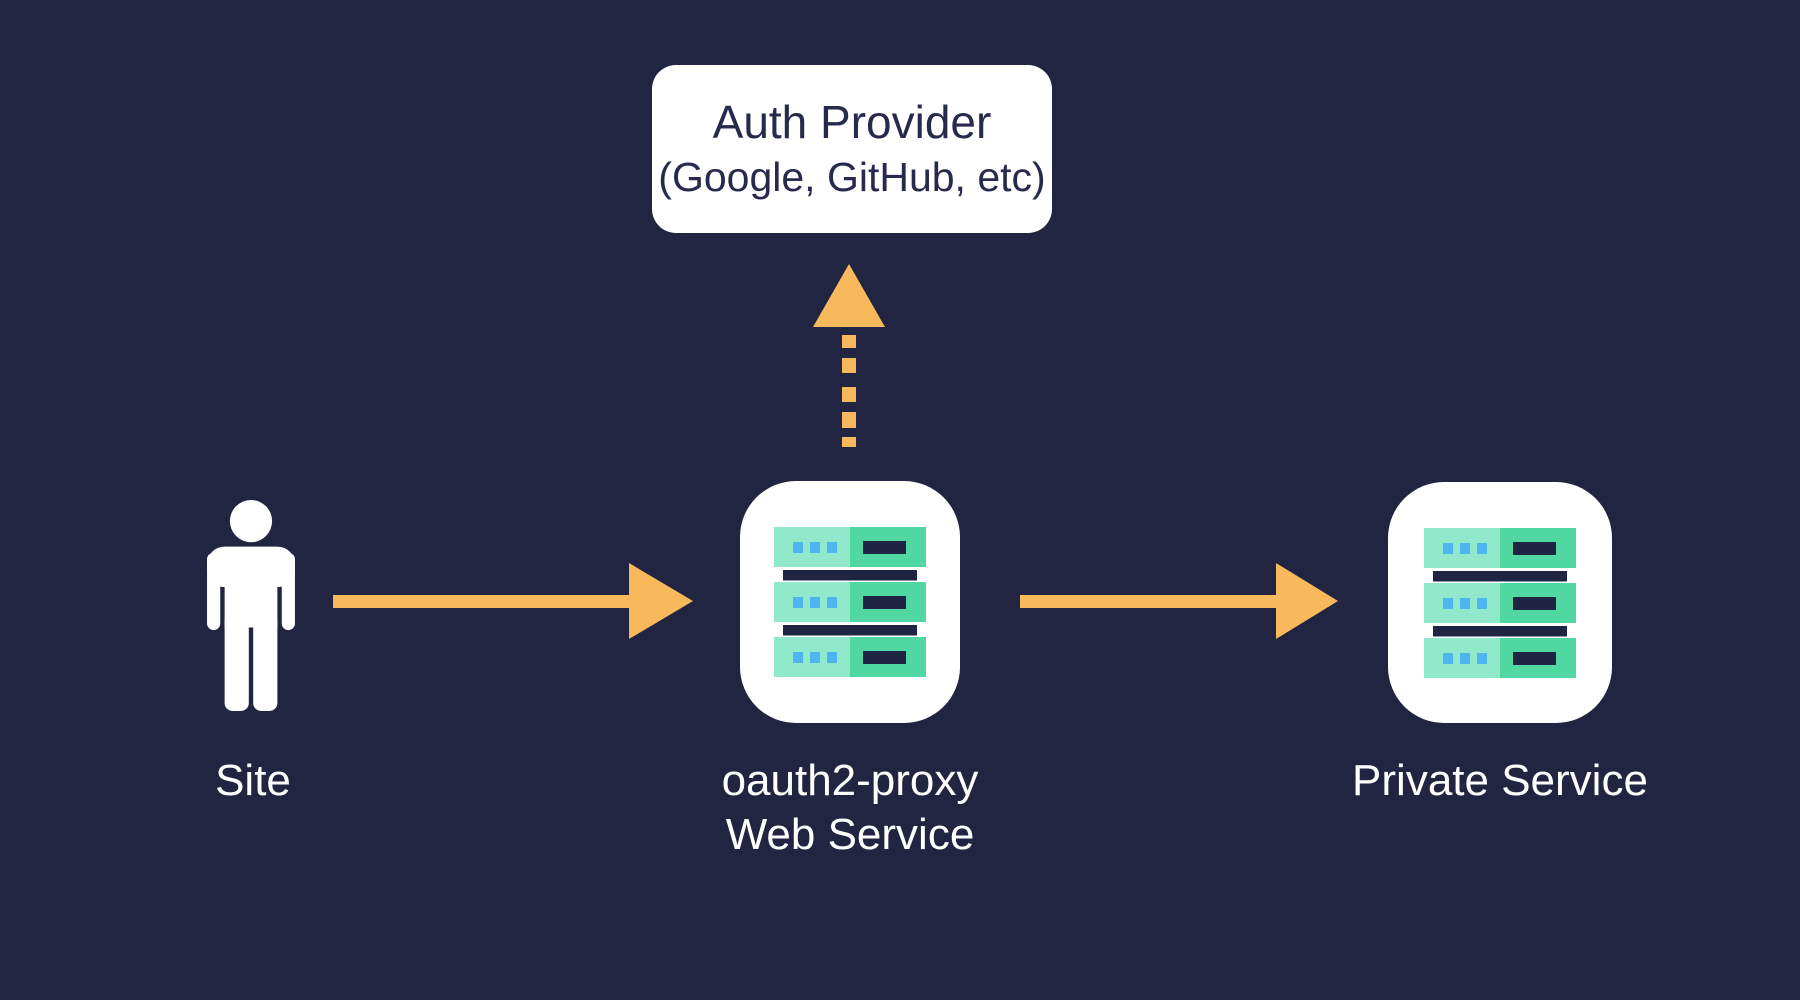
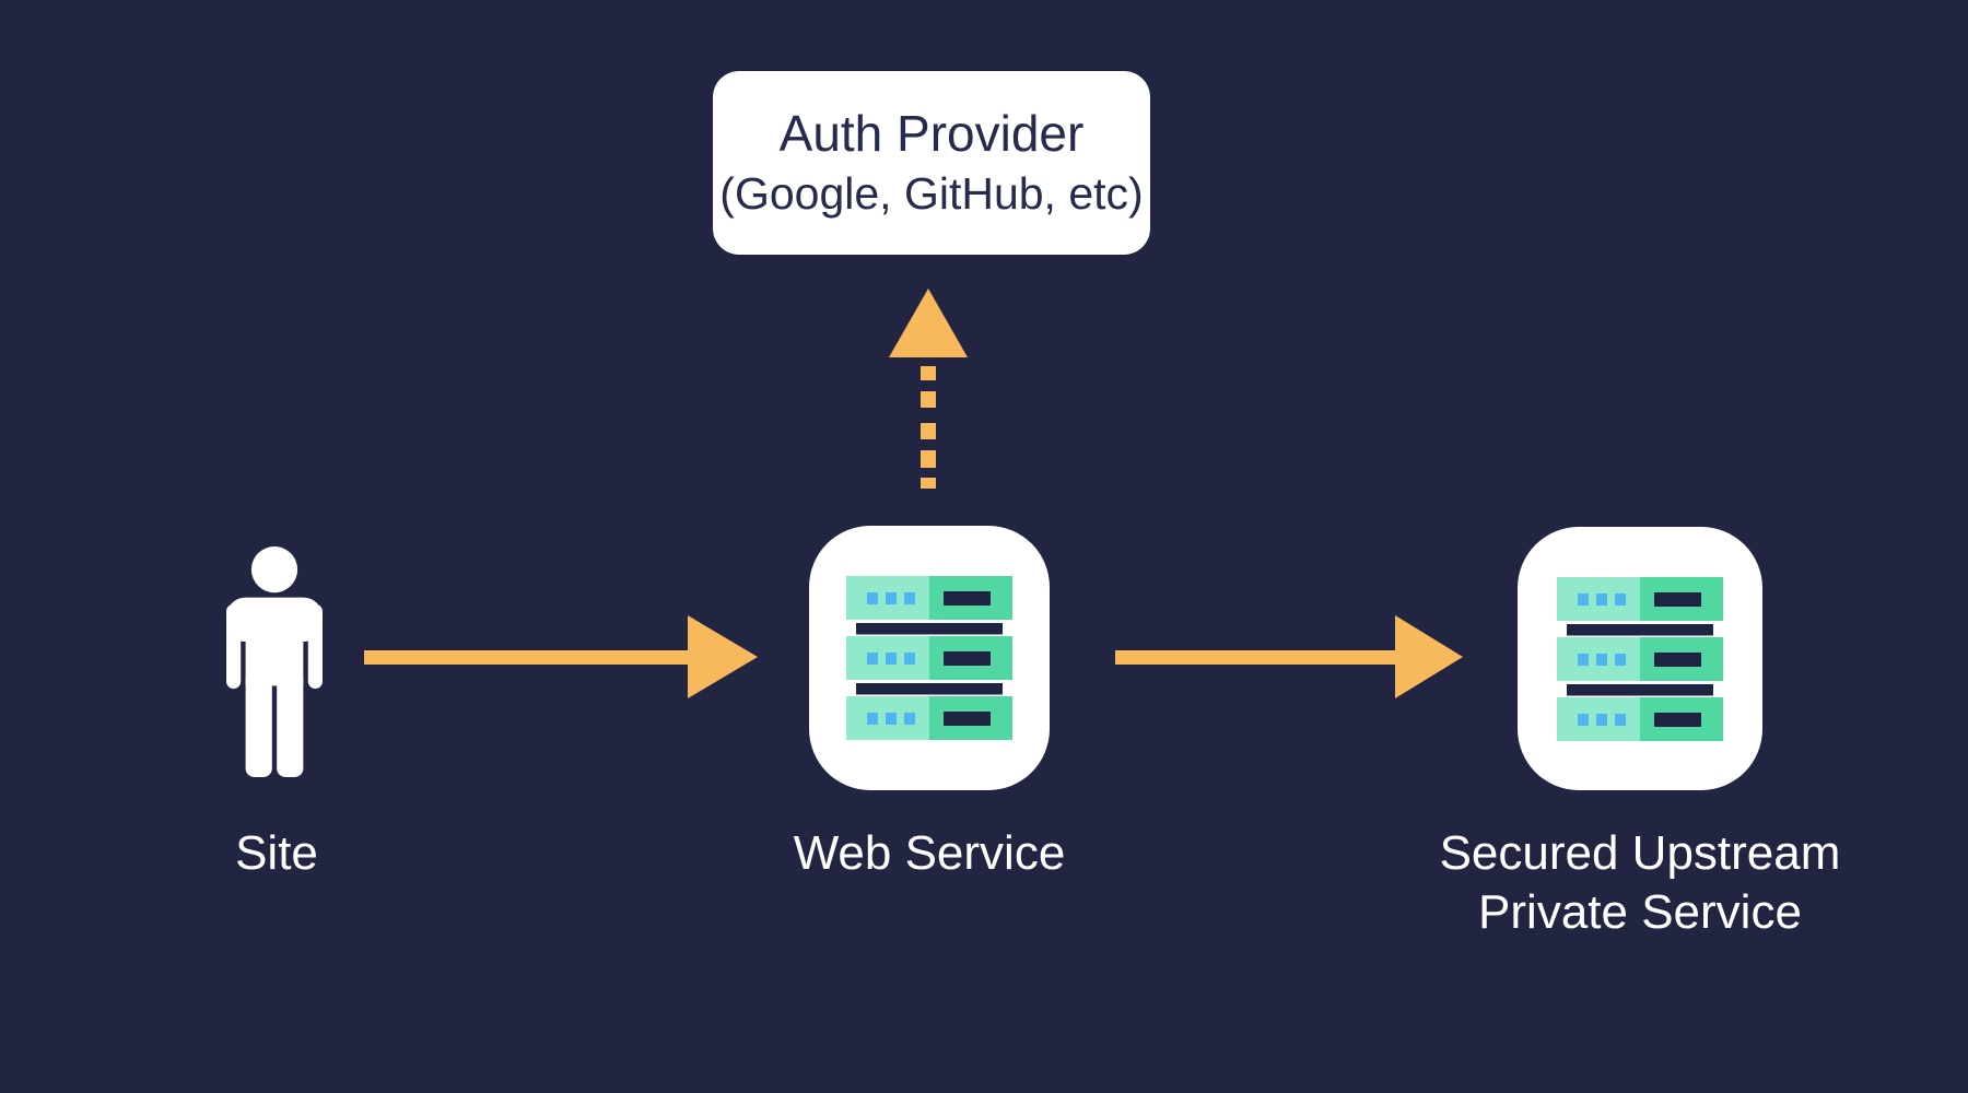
  Auth Provider
  (Google, GitHub, etc)
  Site
- oauth2-proxy
  Web Service
+ Secured Upstream
  Private Service
